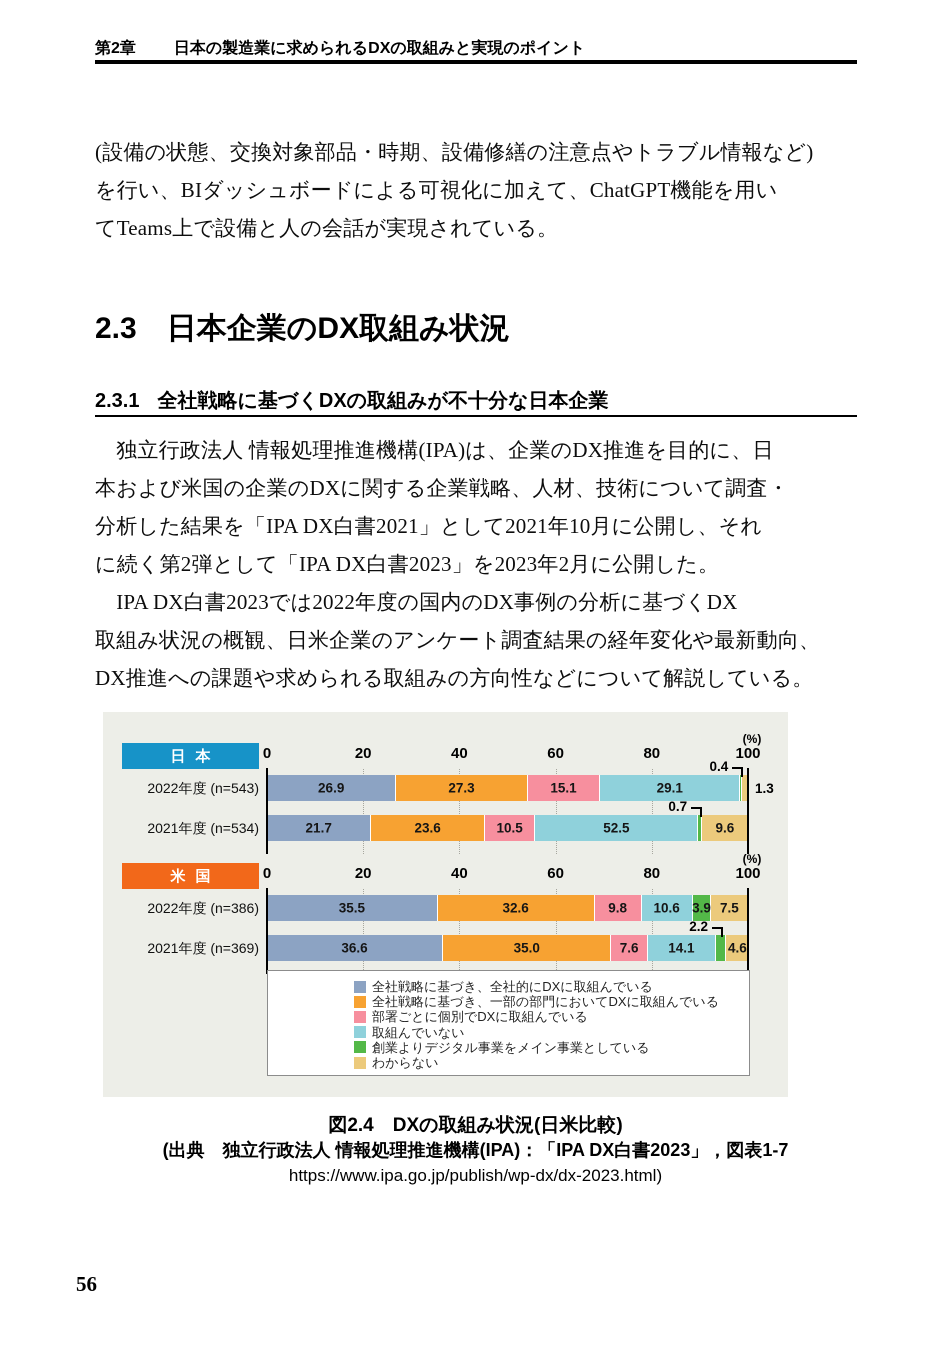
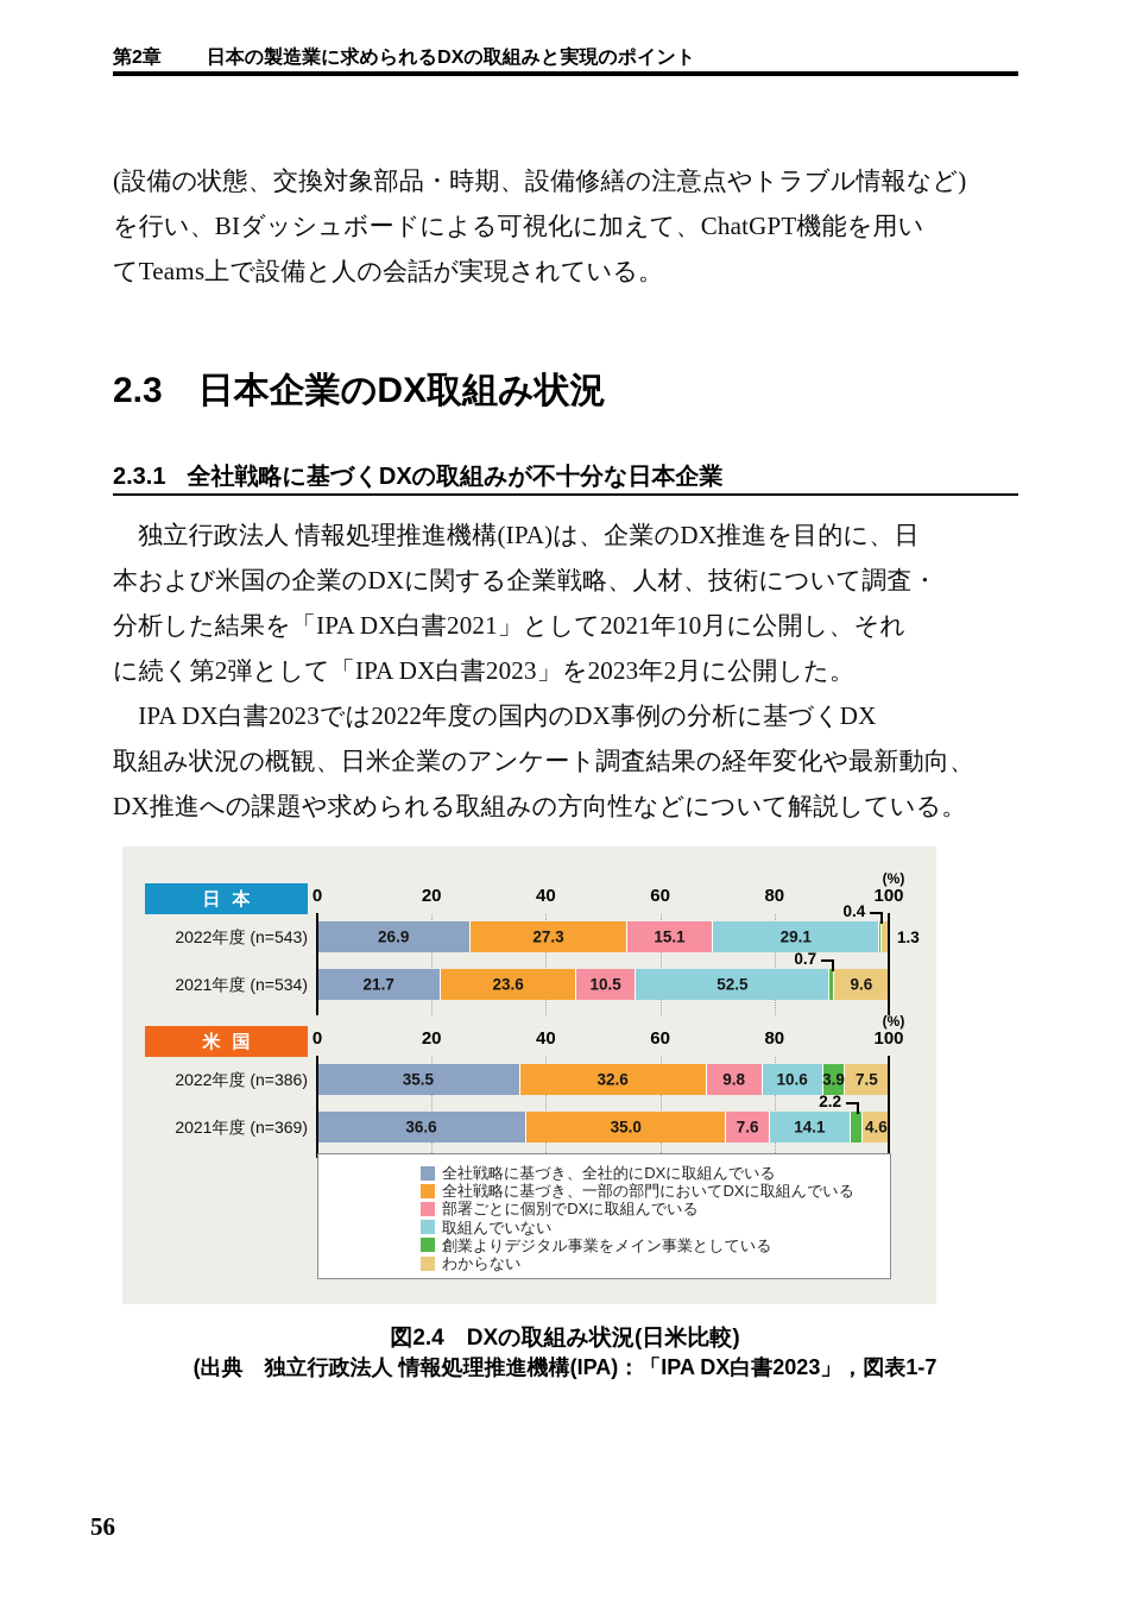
  第2章 日本の製造業に求められるDXの取組みと実現のポイント
  (設備の状態、交換対象部品・時期、設備修繕の注意点やトラブル情報など)
  を行い、BIダッシュボードによる可視化に加えて、ChatGPT機能を用い
  てTeams上で設備と人の会話が実現されている。
  2.3 日本企業のDX取組み状況
  2.3.1 全社戦略に基づくDXの取組みが不十分な日本企業
  独立行政法人 情報処理推進機構(IPA)は、企業のDX推進を目的に、日
  本および米国の企業のDXに関する企業戦略、人材、技術について調査・
  分析した結果を「IPA DX白書2021」として2021年10月に公開し、それ
  に続く第2弾として「IPA DX白書2023」を2023年2月に公開した。
  IPA DX白書2023では2022年度の国内のDX事例の分析に基づくDX
  取組み状況の概観、日米企業のアンケート調査結果の経年変化や最新動向、
  DX推進への課題や求められる取組みの方向性などについて解説している。
  (%)
  0
  20
  40
  60
  80
  100
  日本
  2022年度 (n=543)
  26.9
  27.3
  15.1
  29.1
  0.4
  1.3
  2021年度 (n=534)
  21.7
  23.6
  10.5
  52.5
  9.6
  0.7
  (%)
  0
  20
  40
  60
  80
  100
  米国
  2022年度 (n=386)
  35.5
  32.6
  9.8
  10.6
  3.9
  7.5
  2021年度 (n=369)
  36.6
  35.0
  7.6
  14.1
  4.6
  2.2
  全社戦略に基づき、全社的にDXに取組んでいる
  全社戦略に基づき、一部の部門においてDXに取組んでいる
  部署ごとに個別でDXに取組んでいる
  取組んでいない
  創業よりデジタル事業をメイン事業としている
  わからない
  図2.4 DXの取組み状況(日米比較)
  (出典 独立行政法人 情報処理推進機構(IPA)：「IPA DX白書2023」，図表1-7
- https://www.ipa.go.jp/publish/wp-dx/dx-2023.html)
  56
